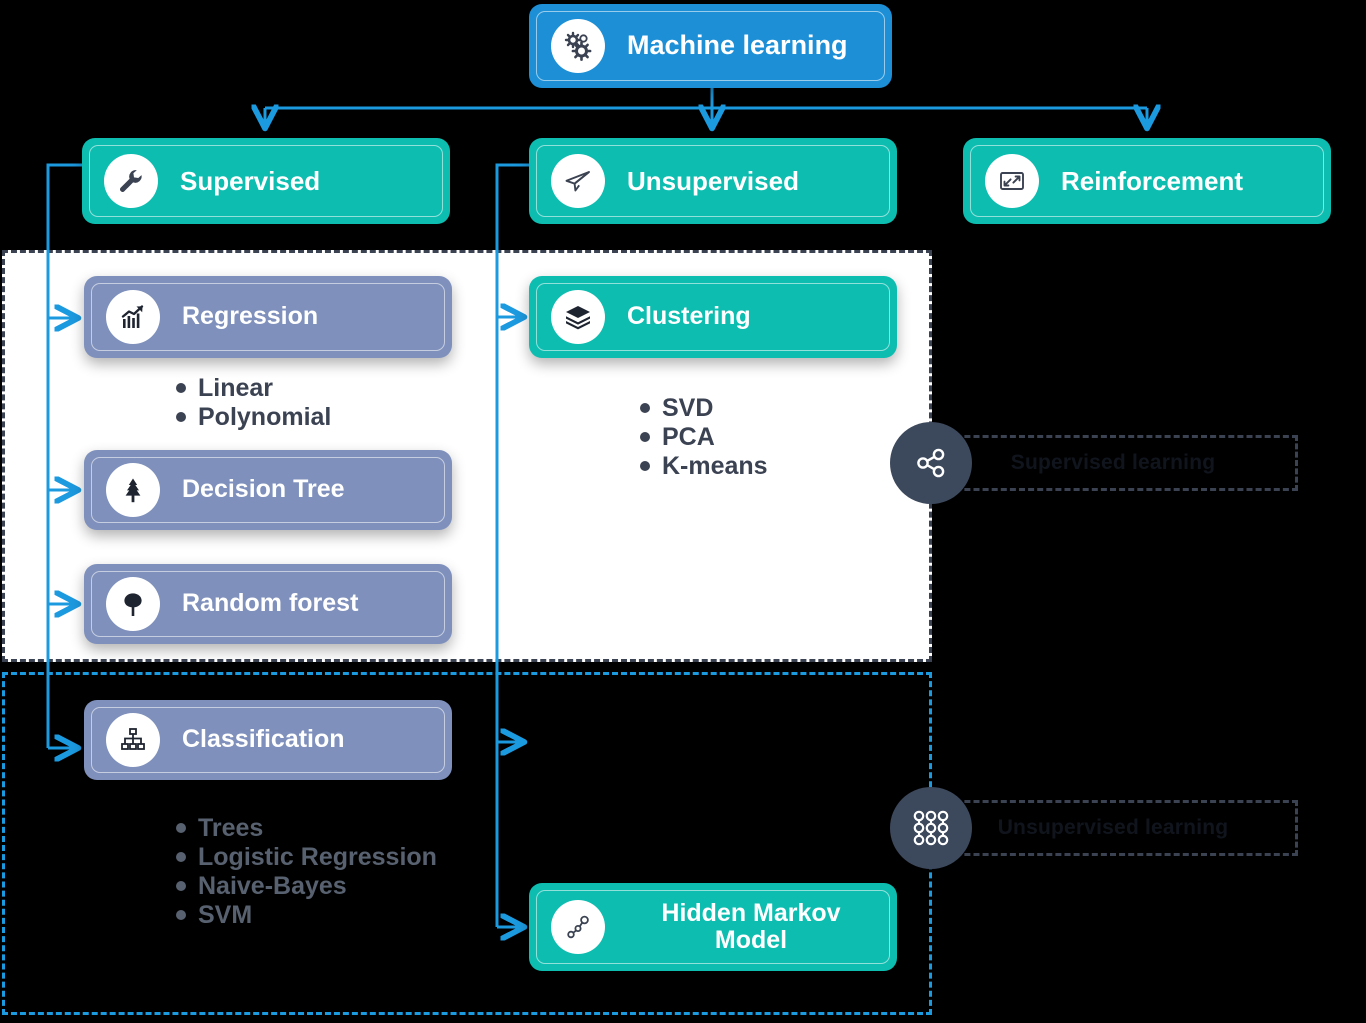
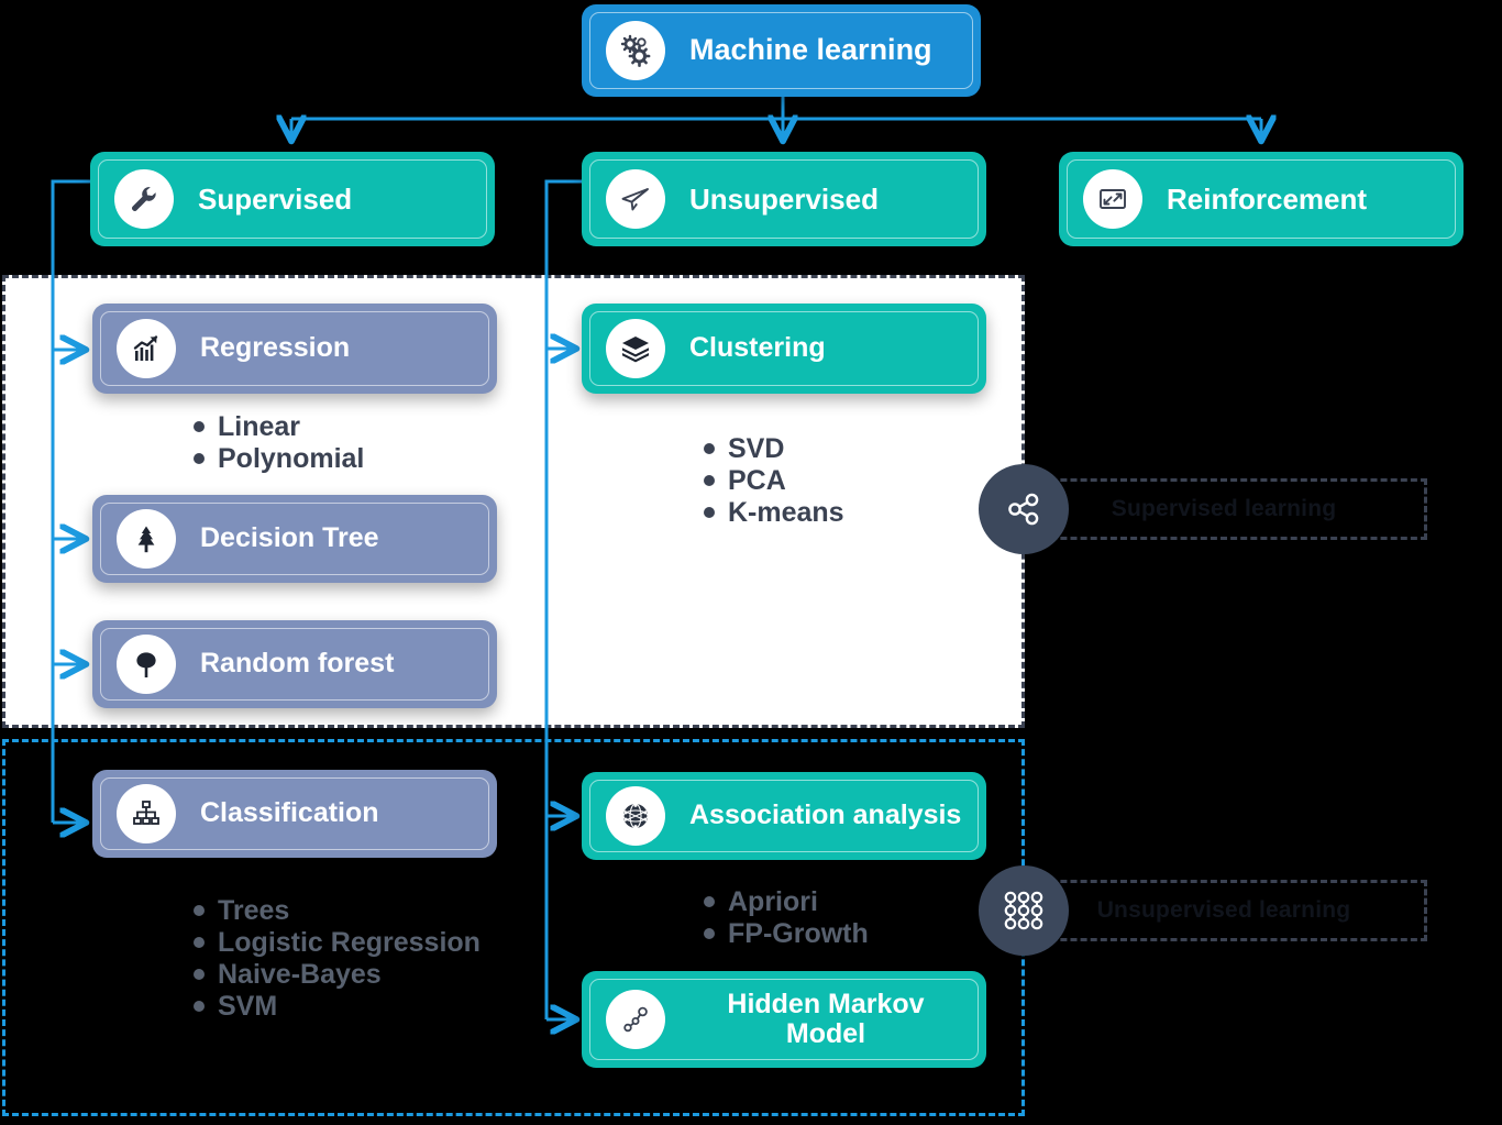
  Machine learning
  Supervised
  Unsupervised
  Reinforcement
  Regression
  Linear
  Polynomial
  Decision Tree
  Random forest
  Clustering
  SVD
  PCA
  K-means
  Classification
  Trees
  Logistic Regression
  Naive-Bayes
  SVM
+ Association analysis
+ Apriori
+ FP-Growth
  Hidden Markov
  Model
  Supervised learning
  Unsupervised learning
